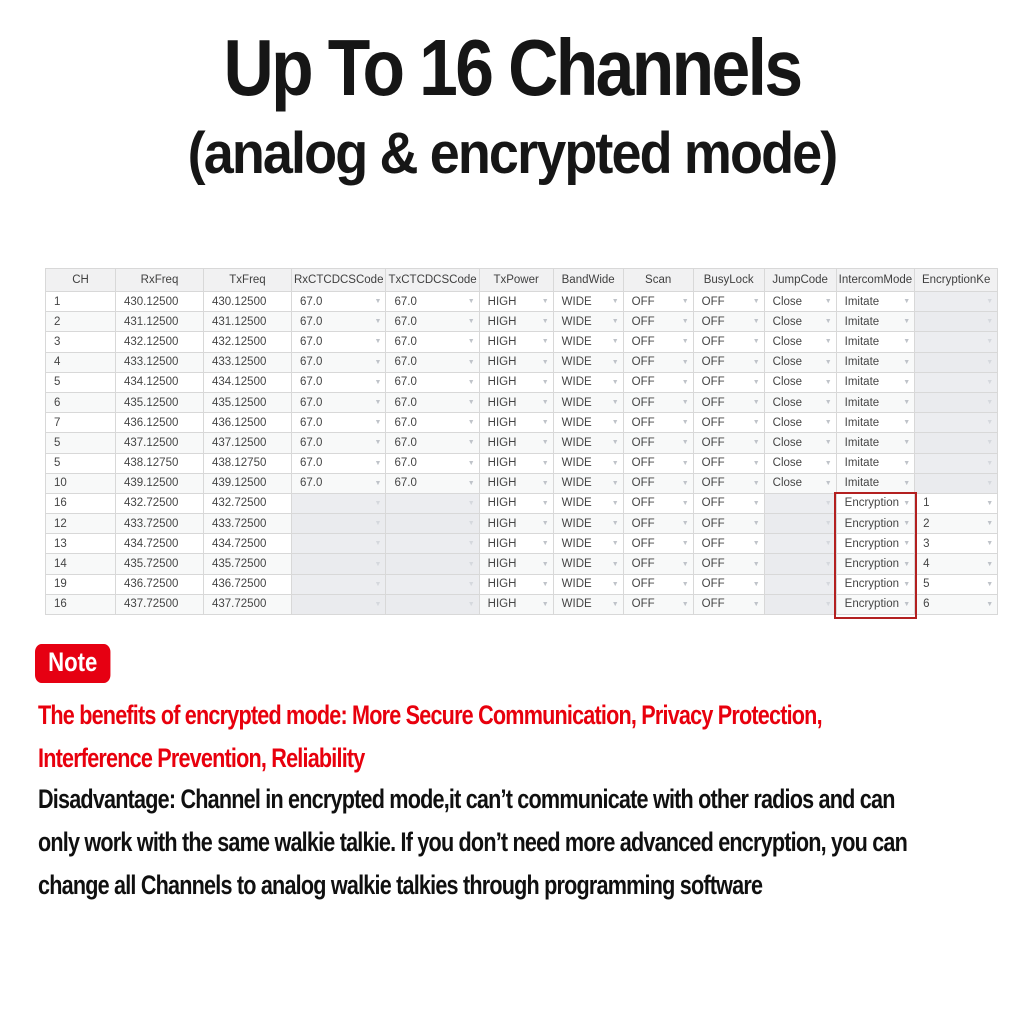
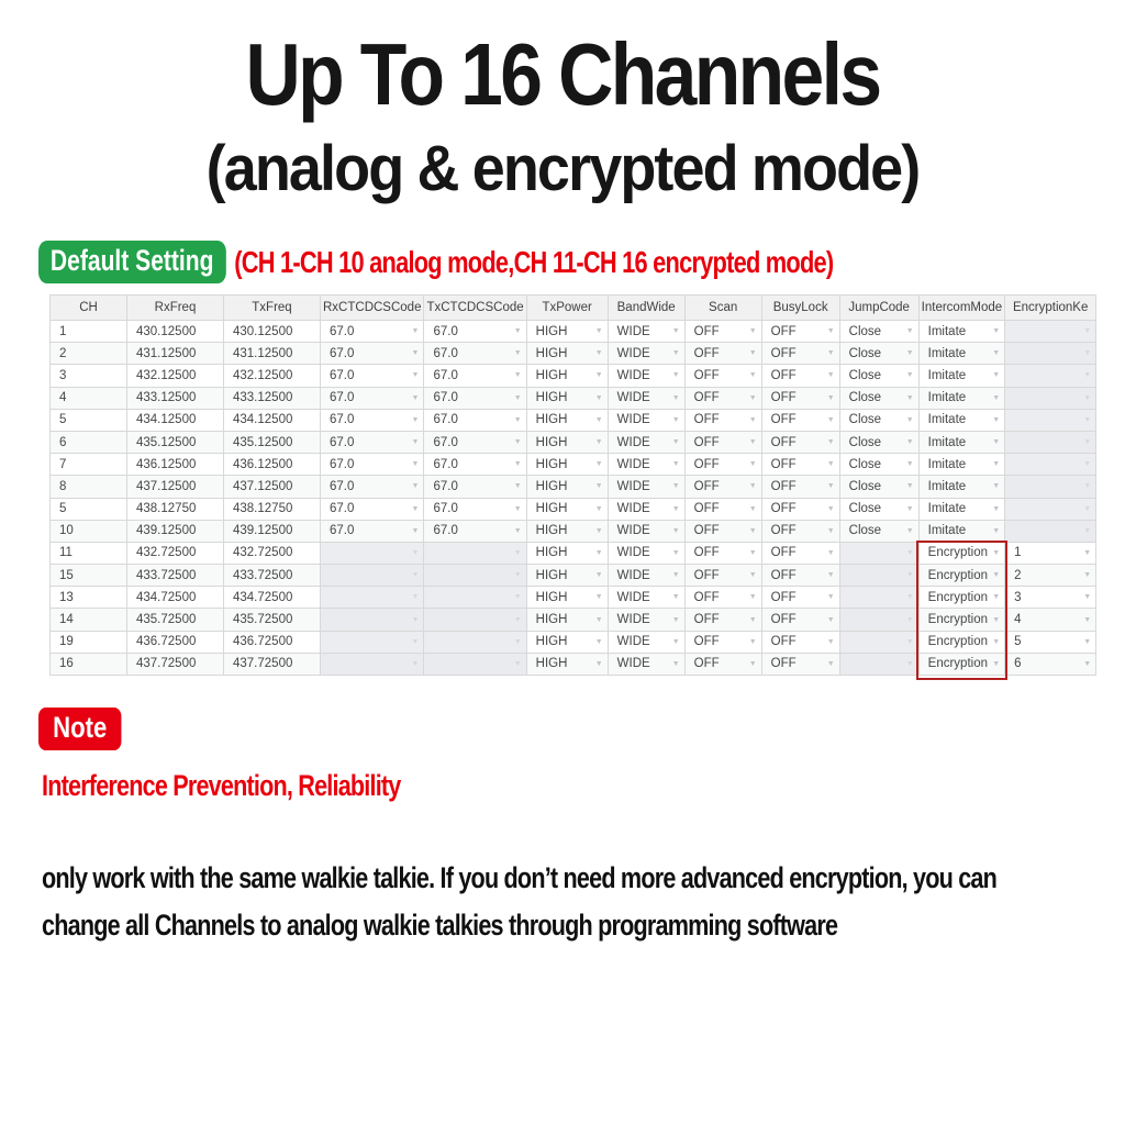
  Up To 16 Channels
  (analog & encrypted mode)
+ Default Setting
+ (CH 1-CH 10 analog mode,CH 11-CH 16 encrypted mode)
  CH	RxFreq	TxFreq	RxCTCDCSCode	TxCTCDCSCode	TxPower	BandWide	Scan	BusyLock	JumpCode	IntercomMode	EncryptionKe
  1	430.12500	430.12500	67.0	67.0	HIGH	WIDE	OFF	OFF	Close	Imitate
  2	431.12500	431.12500	67.0	67.0	HIGH	WIDE	OFF	OFF	Close	Imitate
  3	432.12500	432.12500	67.0	67.0	HIGH	WIDE	OFF	OFF	Close	Imitate
  4	433.12500	433.12500	67.0	67.0	HIGH	WIDE	OFF	OFF	Close	Imitate
  5	434.12500	434.12500	67.0	67.0	HIGH	WIDE	OFF	OFF	Close	Imitate
  6	435.12500	435.12500	67.0	67.0	HIGH	WIDE	OFF	OFF	Close	Imitate
  7	436.12500	436.12500	67.0	67.0	HIGH	WIDE	OFF	OFF	Close	Imitate
- 5	437.12500	437.12500	67.0	67.0	HIGH	WIDE	OFF	OFF	Close	Imitate
+ 8	437.12500	437.12500	67.0	67.0	HIGH	WIDE	OFF	OFF	Close	Imitate
  5	438.12750	438.12750	67.0	67.0	HIGH	WIDE	OFF	OFF	Close	Imitate
  10	439.12500	439.12500	67.0	67.0	HIGH	WIDE	OFF	OFF	Close	Imitate
- 16	432.72500	432.72500			HIGH	WIDE	OFF	OFF		Encryption	1
+ 11	432.72500	432.72500			HIGH	WIDE	OFF	OFF		Encryption	1
- 12	433.72500	433.72500			HIGH	WIDE	OFF	OFF		Encryption	2
+ 15	433.72500	433.72500			HIGH	WIDE	OFF	OFF		Encryption	2
  13	434.72500	434.72500			HIGH	WIDE	OFF	OFF		Encryption	3
  14	435.72500	435.72500			HIGH	WIDE	OFF	OFF		Encryption	4
  19	436.72500	436.72500			HIGH	WIDE	OFF	OFF		Encryption	5
  16	437.72500	437.72500			HIGH	WIDE	OFF	OFF		Encryption	6
  Note
- The benefits of encrypted mode: More Secure Communication, Privacy Protection,
  Interference Prevention, Reliability
- Disadvantage: Channel in encrypted mode,it can’t communicate with other radios and can
  only work with the same walkie talkie. If you don’t need more advanced encryption, you can
  change all Channels to analog walkie talkies through programming software
